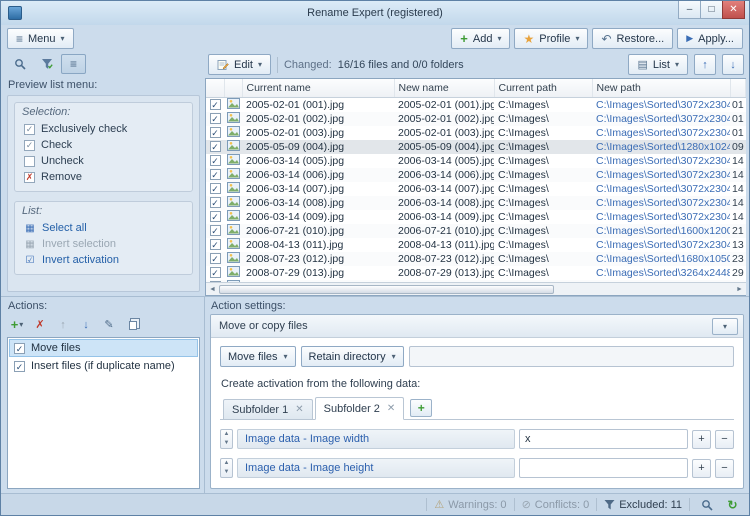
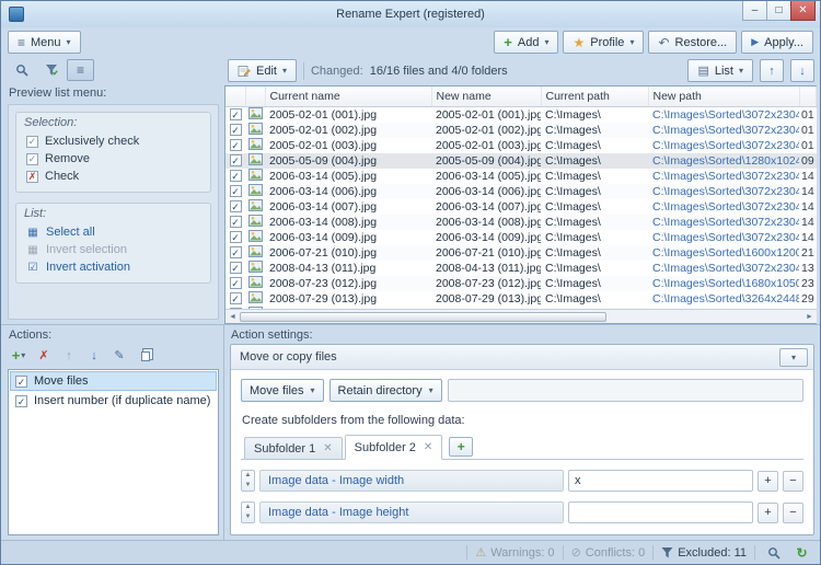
  Rename Expert (registered)
  –
  □
  ✕
  ≡
  Menu
  ▾
  +
  Add
  ▾
  ★
  Profile
  ▾
  ↶
  Restore...
  ▶
  Apply...
  ≡
  Preview list menu:
  Selection:
  Exclusively check
- Check
+ Remove
- Uncheck
- Remove
+ Check
  List:
  Select all
  Invert selection
  Invert activation
  Edit
  ▾
  Changed:
- 16/16 files and 0/0 folders
+ 16/16 files and 4/0 folders
  ▤
  List
  ▾
  ↑
  ↓
  		Current name	New name	Current path	New path
  ✓		2005-02-01 (001).jpg	2005-02-01 (001).jpg	C:\Images\	C:\Images\Sorted\3072x2304	01
  ✓		2005-02-01 (002).jpg	2005-02-01 (002).jpg	C:\Images\	C:\Images\Sorted\3072x2304	01
  ✓		2005-02-01 (003).jpg	2005-02-01 (003).jpg	C:\Images\	C:\Images\Sorted\3072x2304	01
  ✓		2005-05-09 (004).jpg	2005-05-09 (004).jpg	C:\Images\	C:\Images\Sorted\1280x1024	09
  ✓		2006-03-14 (005).jpg	2006-03-14 (005).jpg	C:\Images\	C:\Images\Sorted\3072x2304	14
  ✓		2006-03-14 (006).jpg	2006-03-14 (006).jpg	C:\Images\	C:\Images\Sorted\3072x2304	14
  ✓		2006-03-14 (007).jpg	2006-03-14 (007).jpg	C:\Images\	C:\Images\Sorted\3072x2304	14
  ✓		2006-03-14 (008).jpg	2006-03-14 (008).jpg	C:\Images\	C:\Images\Sorted\3072x2304	14
  ✓		2006-03-14 (009).jpg	2006-03-14 (009).jpg	C:\Images\	C:\Images\Sorted\3072x2304	14
  ✓		2006-07-21 (010).jpg	2006-07-21 (010).jpg	C:\Images\	C:\Images\Sorted\1600x1200	21
  ✓		2008-04-13 (011).jpg	2008-04-13 (011).jpg	C:\Images\	C:\Images\Sorted\3072x2304	13
  ✓		2008-07-23 (012).jpg	2008-07-23 (012).jpg	C:\Images\	C:\Images\Sorted\1680x1050	23
  ✓		2008-07-29 (013).jpg	2008-07-29 (013).jpg	C:\Images\	C:\Images\Sorted\3264x2448	29
  Actions:
  +
  ▾
  ✗
  ↑
  ↓
  ✎
  ✓
  Move files
  ✓
- Insert files (if duplicate name)
+ Insert number (if duplicate name)
  Action settings:
  Move or copy files
  ▾
  Move files
  ▾
  Retain directory
  ▾
- Create activation from the following data:
+ Create subfolders from the following data:
  Subfolder 1
  ✕
  Subfolder 2
  ✕
  +
  Image data - Image width
  x
  +
  −
  Image data - Image height
  +
  −
  ⚠
  Warnings: 0
  ⊘
  Conflicts: 0
  Excluded: 11
  ↻
